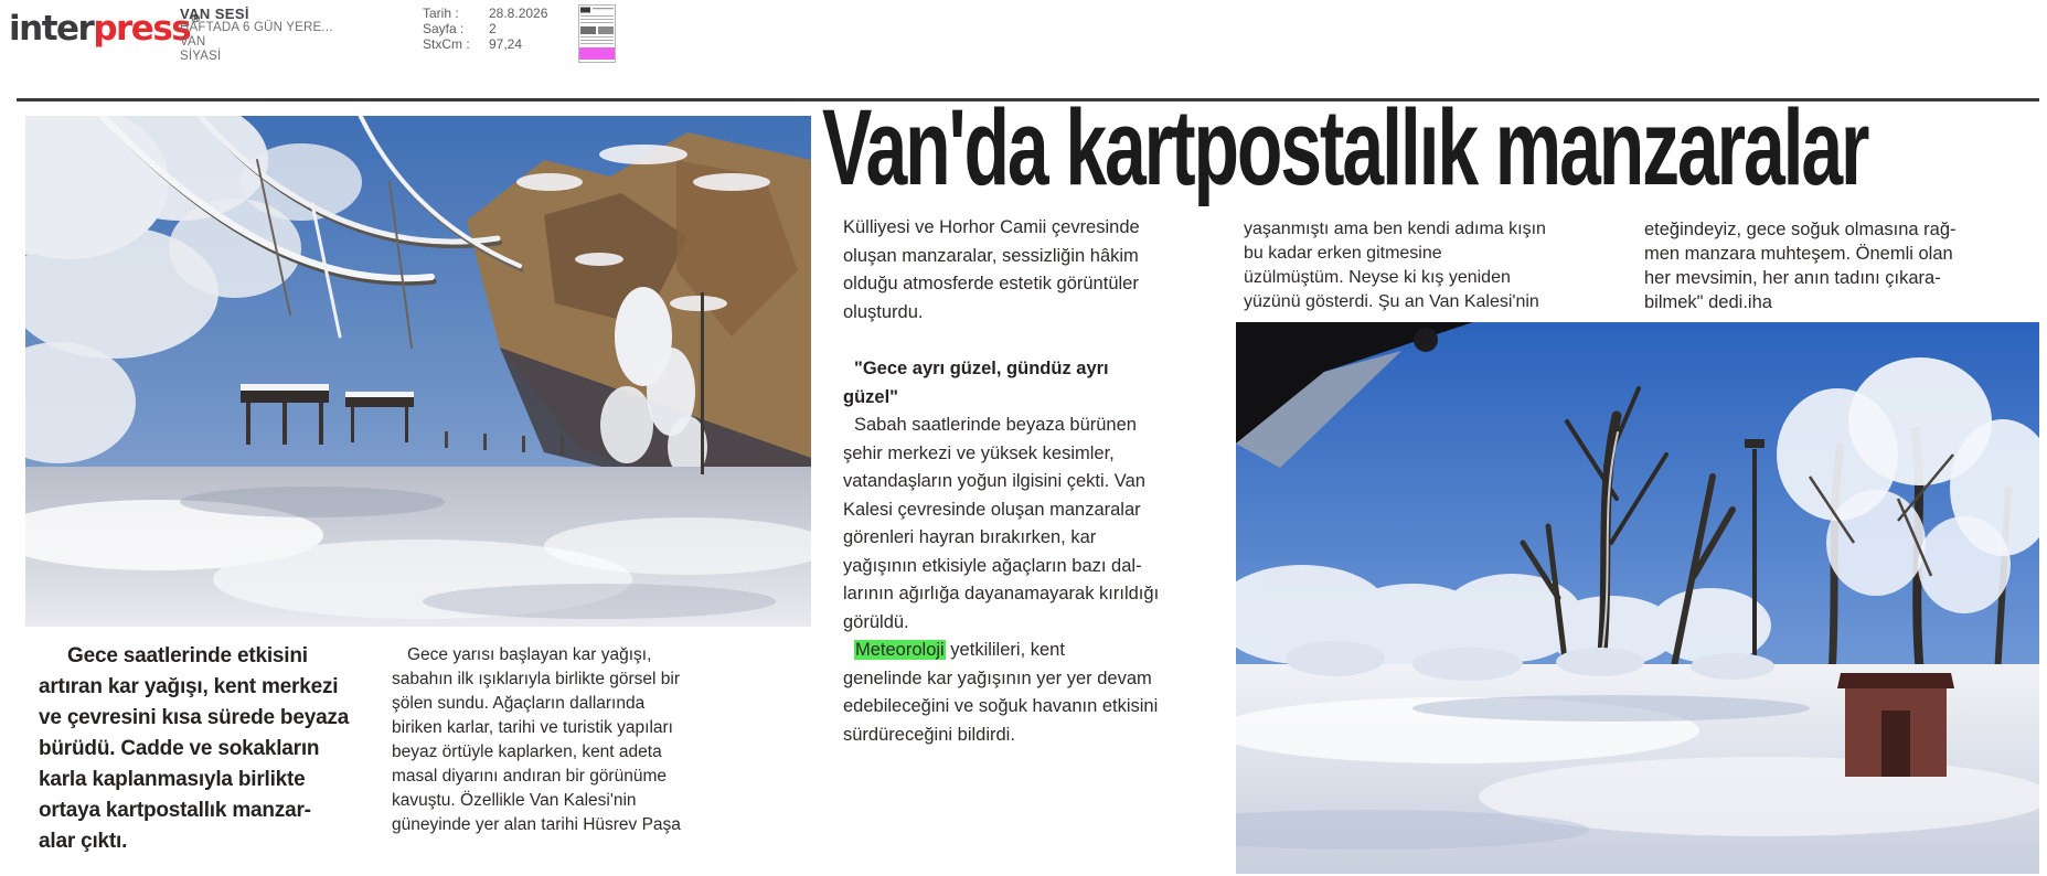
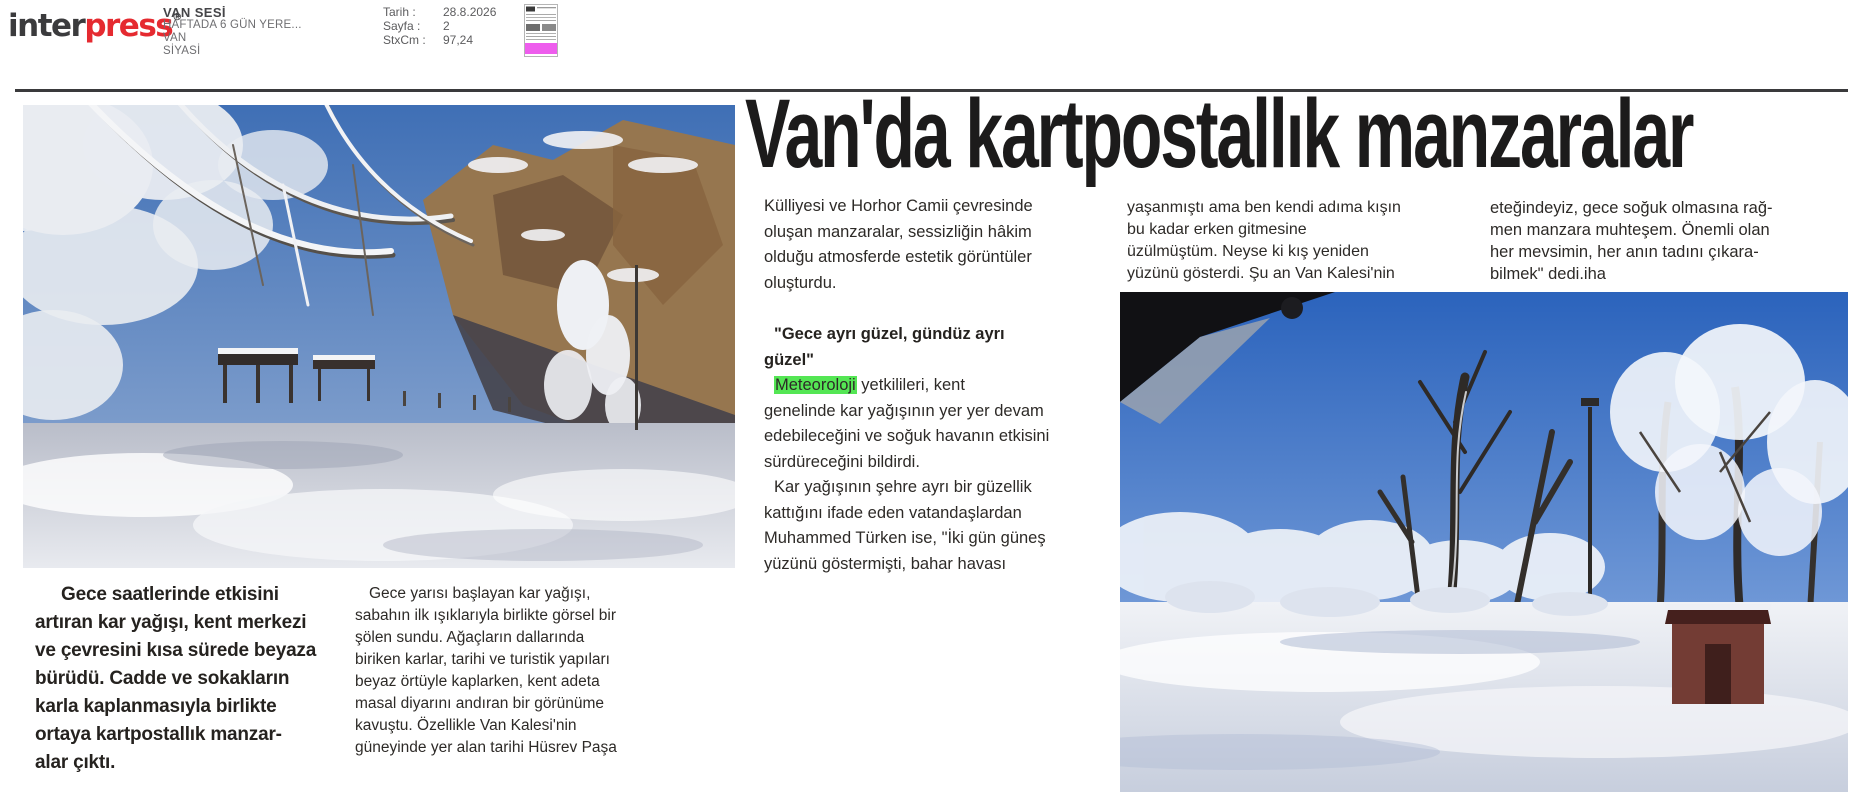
  interpress®
  VAN SESİ
  HAFTADA 6 GÜN YERE...
  VAN
  SİYASİ
  Tarih : 28.8.2026
  Sayfa : 2
  StxCm : 97,24
  Van'da kartpostallık manzaralar
  Gece saatlerinde etkisini
  artıran kar yağışı, kent merkezi
  ve çevresini kısa sürede beyaza
  bürüdü. Cadde ve sokakların
  karla kaplanmasıyla birlikte
  ortaya kartpostallık manzar-
  alar çıktı.
  Gece yarısı başlayan kar yağışı,
  sabahın ilk ışıklarıyla birlikte görsel bir
  şölen sundu. Ağaçların dallarında
  biriken karlar, tarihi ve turistik yapıları
  beyaz örtüyle kaplarken, kent adeta
  masal diyarını andıran bir görünüme
  kavuştu. Özellikle Van Kalesi'nin
  güneyinde yer alan tarihi Hüsrev Paşa
  Külliyesi ve Horhor Camii çevresinde
  oluşan manzaralar, sessizliğin hâkim
  olduğu atmosferde estetik görüntüler
  oluşturdu.
  "Gece ayrı güzel, gündüz ayrı
  güzel"
- Sabah saatlerinde beyaza bürünen
- şehir merkezi ve yüksek kesimler,
- vatandaşların yoğun ilgisini çekti. Van
- Kalesi çevresinde oluşan manzaralar
- görenleri hayran bırakırken, kar
- yağışının etkisiyle ağaçların bazı dal-
- larının ağırlığa dayanamayarak kırıldığı
- görüldü.
  Meteoroloji yetkilileri, kent
  genelinde kar yağışının yer yer devam
  edebileceğini ve soğuk havanın etkisini
  sürdüreceğini bildirdi.
+ Kar yağışının şehre ayrı bir güzellik
+ kattığını ifade eden vatandaşlardan
+ Muhammed Türken ise, "İki gün güneş
+ yüzünü göstermişti, bahar havası
  yaşanmıştı ama ben kendi adıma kışın
  bu kadar erken gitmesine
  üzülmüştüm. Neyse ki kış yeniden
  yüzünü gösterdi. Şu an Van Kalesi'nin
  eteğindeyiz, gece soğuk olmasına rağ-
  men manzara muhteşem. Önemli olan
  her mevsimin, her anın tadını çıkara-
  bilmek" dedi.iha
